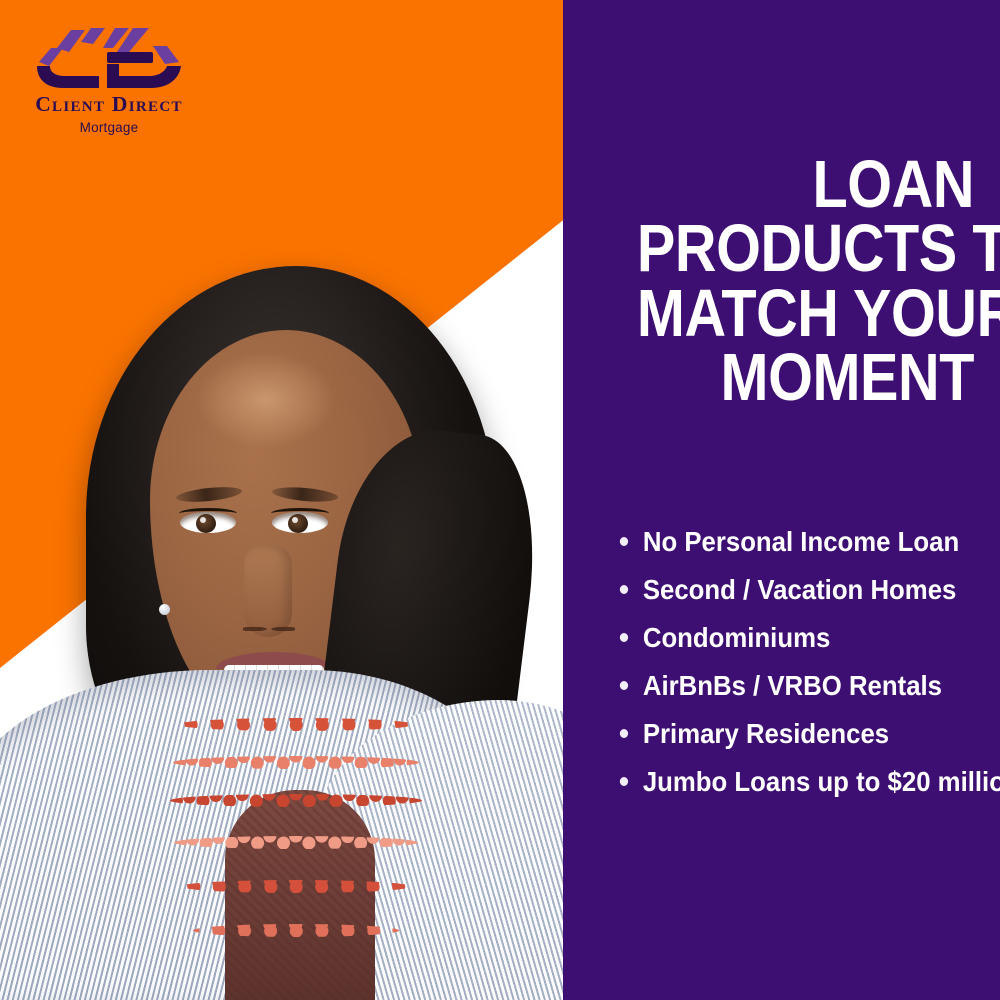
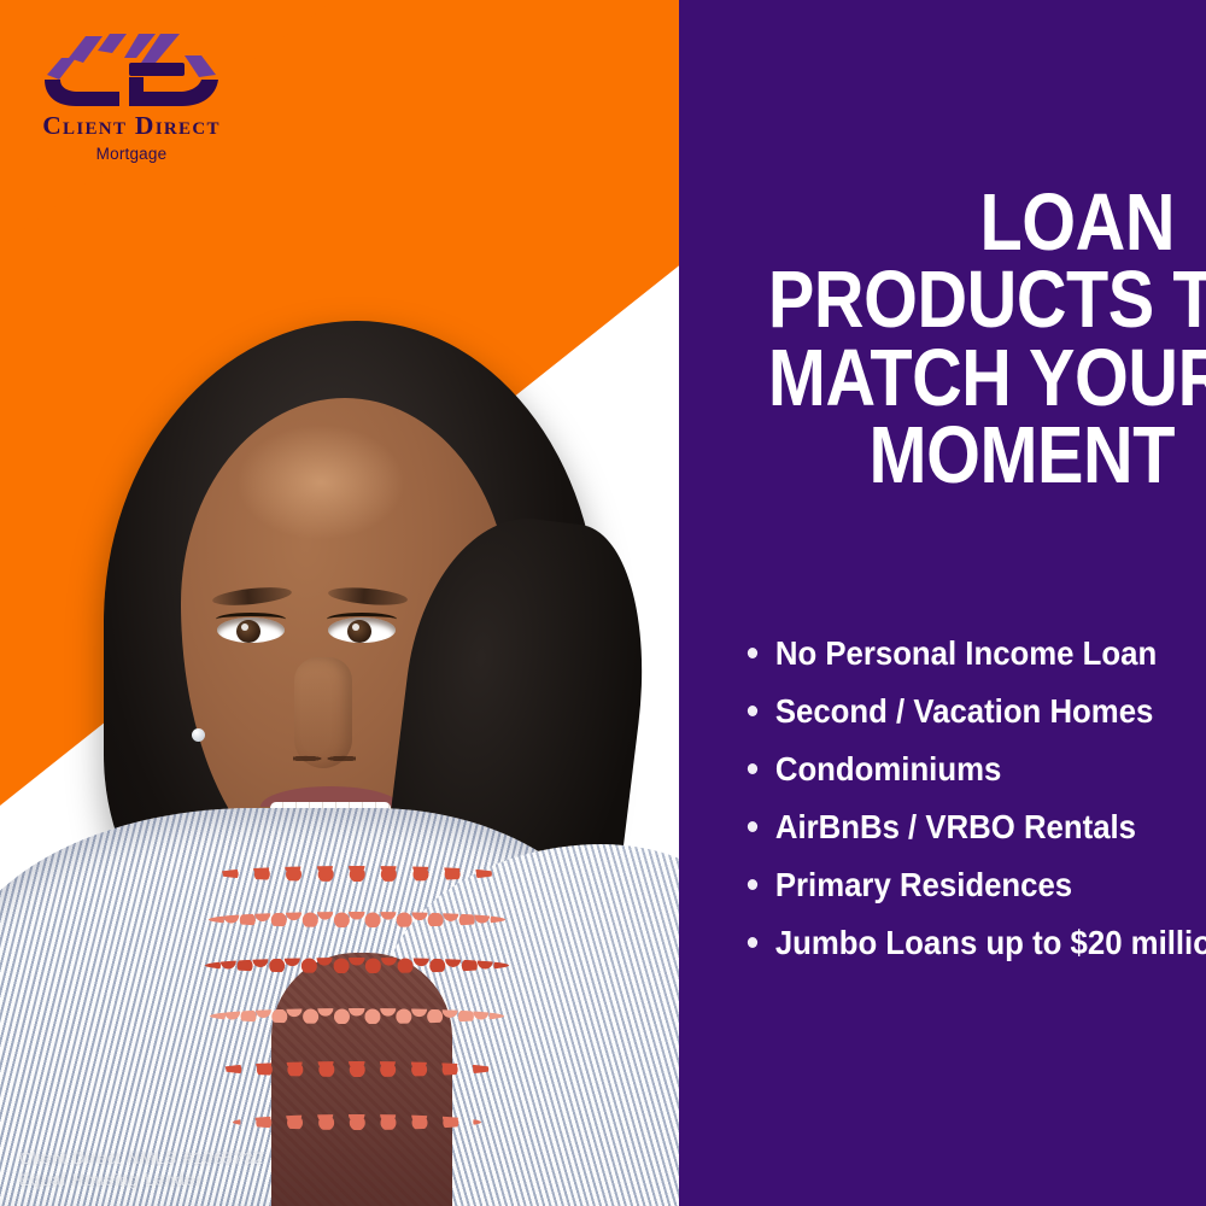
  Client Direct
  Mortgage
  LOAN
  PRODUCTS T
  MATCH YOUR
  MOMENT
  No Personal Income Loan
  Second / Vacation Homes
  Condominiums
  AirBnBs / VRBO Rentals
  Primary Residences
  Jumbo Loans up to $20 millio
+ Client Direct NMLS #1065732
+ Equal Housing Lender
